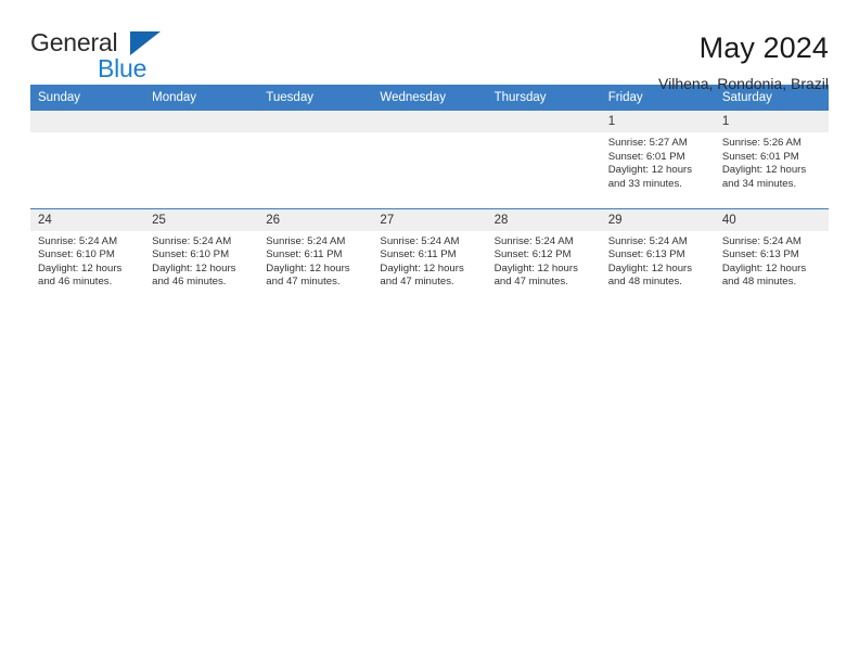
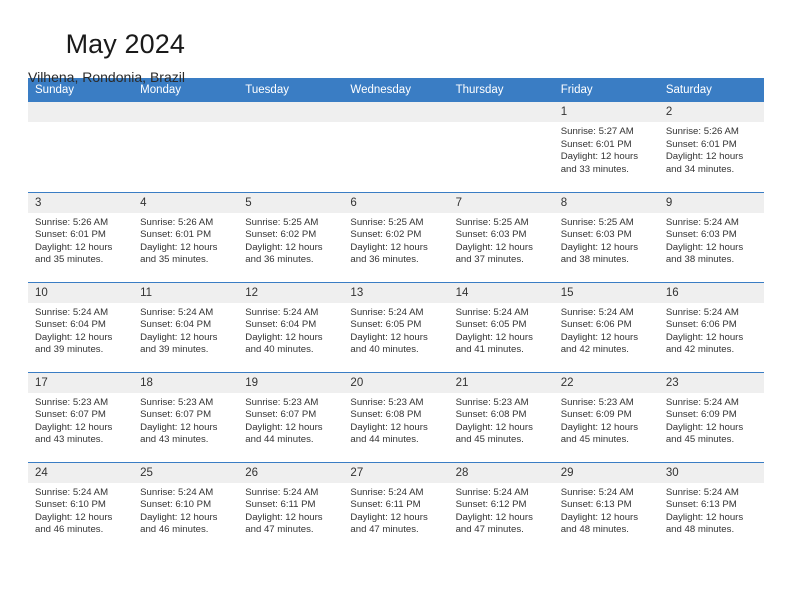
- General
- Blue
  May 2024
  Vilhena, Rondonia, Brazil
  Sunday	Monday	Tuesday	Wednesday	Thursday	Friday	Saturday
- 					1Sunrise: 5:27 AMSunset: 6:01 PMDaylight: 12 hoursand 33 minutes.	1Sunrise: 5:26 AMSunset: 6:01 PMDaylight: 12 hoursand 34 minutes.
+ 					1Sunrise: 5:27 AMSunset: 6:01 PMDaylight: 12 hoursand 33 minutes.	2Sunrise: 5:26 AMSunset: 6:01 PMDaylight: 12 hoursand 34 minutes.
+ 3Sunrise: 5:26 AMSunset: 6:01 PMDaylight: 12 hoursand 35 minutes.	4Sunrise: 5:26 AMSunset: 6:01 PMDaylight: 12 hoursand 35 minutes.	5Sunrise: 5:25 AMSunset: 6:02 PMDaylight: 12 hoursand 36 minutes.	6Sunrise: 5:25 AMSunset: 6:02 PMDaylight: 12 hoursand 36 minutes.	7Sunrise: 5:25 AMSunset: 6:03 PMDaylight: 12 hoursand 37 minutes.	8Sunrise: 5:25 AMSunset: 6:03 PMDaylight: 12 hoursand 38 minutes.	9Sunrise: 5:24 AMSunset: 6:03 PMDaylight: 12 hoursand 38 minutes.
+ 10Sunrise: 5:24 AMSunset: 6:04 PMDaylight: 12 hoursand 39 minutes.	11Sunrise: 5:24 AMSunset: 6:04 PMDaylight: 12 hoursand 39 minutes.	12Sunrise: 5:24 AMSunset: 6:04 PMDaylight: 12 hoursand 40 minutes.	13Sunrise: 5:24 AMSunset: 6:05 PMDaylight: 12 hoursand 40 minutes.	14Sunrise: 5:24 AMSunset: 6:05 PMDaylight: 12 hoursand 41 minutes.	15Sunrise: 5:24 AMSunset: 6:06 PMDaylight: 12 hoursand 42 minutes.	16Sunrise: 5:24 AMSunset: 6:06 PMDaylight: 12 hoursand 42 minutes.
+ 17Sunrise: 5:23 AMSunset: 6:07 PMDaylight: 12 hoursand 43 minutes.	18Sunrise: 5:23 AMSunset: 6:07 PMDaylight: 12 hoursand 43 minutes.	19Sunrise: 5:23 AMSunset: 6:07 PMDaylight: 12 hoursand 44 minutes.	20Sunrise: 5:23 AMSunset: 6:08 PMDaylight: 12 hoursand 44 minutes.	21Sunrise: 5:23 AMSunset: 6:08 PMDaylight: 12 hoursand 45 minutes.	22Sunrise: 5:23 AMSunset: 6:09 PMDaylight: 12 hoursand 45 minutes.	23Sunrise: 5:24 AMSunset: 6:09 PMDaylight: 12 hoursand 45 minutes.
- 24Sunrise: 5:24 AMSunset: 6:10 PMDaylight: 12 hoursand 46 minutes.	25Sunrise: 5:24 AMSunset: 6:10 PMDaylight: 12 hoursand 46 minutes.	26Sunrise: 5:24 AMSunset: 6:11 PMDaylight: 12 hoursand 47 minutes.	27Sunrise: 5:24 AMSunset: 6:11 PMDaylight: 12 hoursand 47 minutes.	28Sunrise: 5:24 AMSunset: 6:12 PMDaylight: 12 hoursand 47 minutes.	29Sunrise: 5:24 AMSunset: 6:13 PMDaylight: 12 hoursand 48 minutes.	40Sunrise: 5:24 AMSunset: 6:13 PMDaylight: 12 hoursand 48 minutes.
+ 24Sunrise: 5:24 AMSunset: 6:10 PMDaylight: 12 hoursand 46 minutes.	25Sunrise: 5:24 AMSunset: 6:10 PMDaylight: 12 hoursand 46 minutes.	26Sunrise: 5:24 AMSunset: 6:11 PMDaylight: 12 hoursand 47 minutes.	27Sunrise: 5:24 AMSunset: 6:11 PMDaylight: 12 hoursand 47 minutes.	28Sunrise: 5:24 AMSunset: 6:12 PMDaylight: 12 hoursand 47 minutes.	29Sunrise: 5:24 AMSunset: 6:13 PMDaylight: 12 hoursand 48 minutes.	30Sunrise: 5:24 AMSunset: 6:13 PMDaylight: 12 hoursand 48 minutes.
